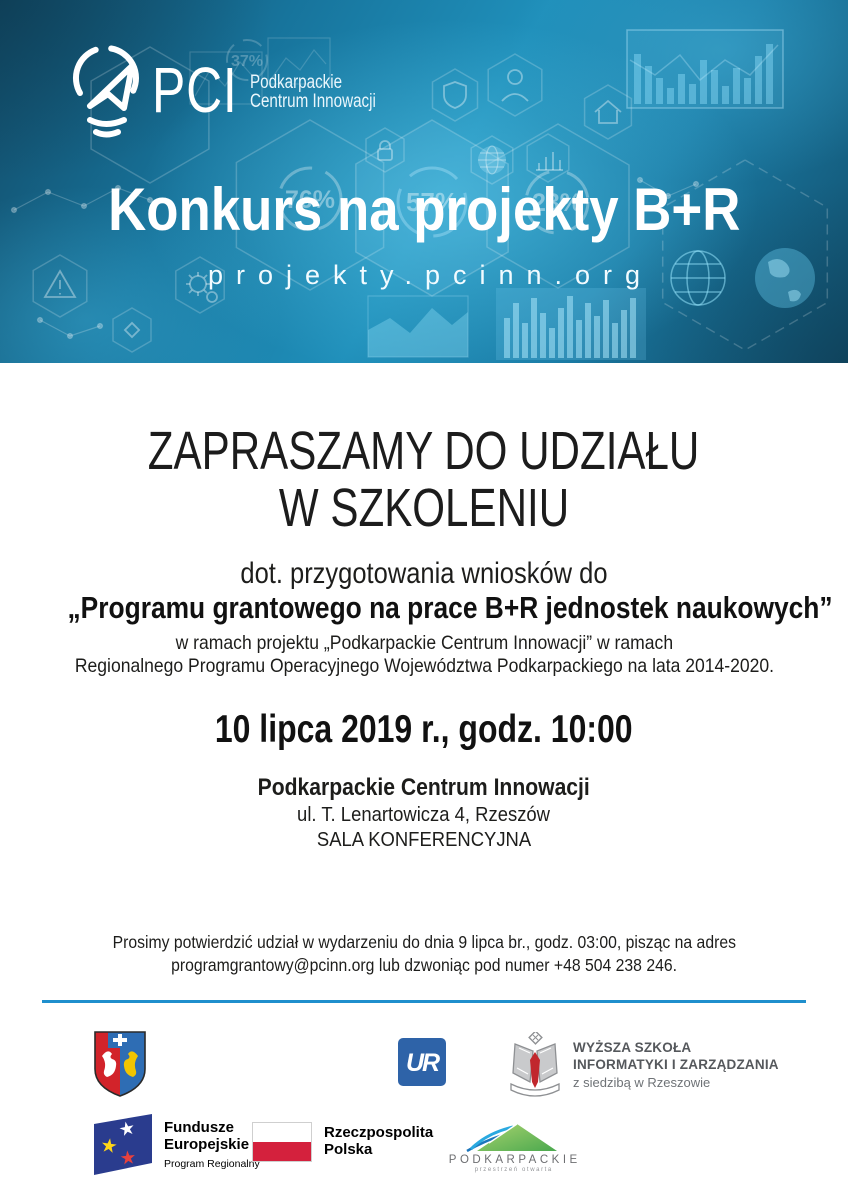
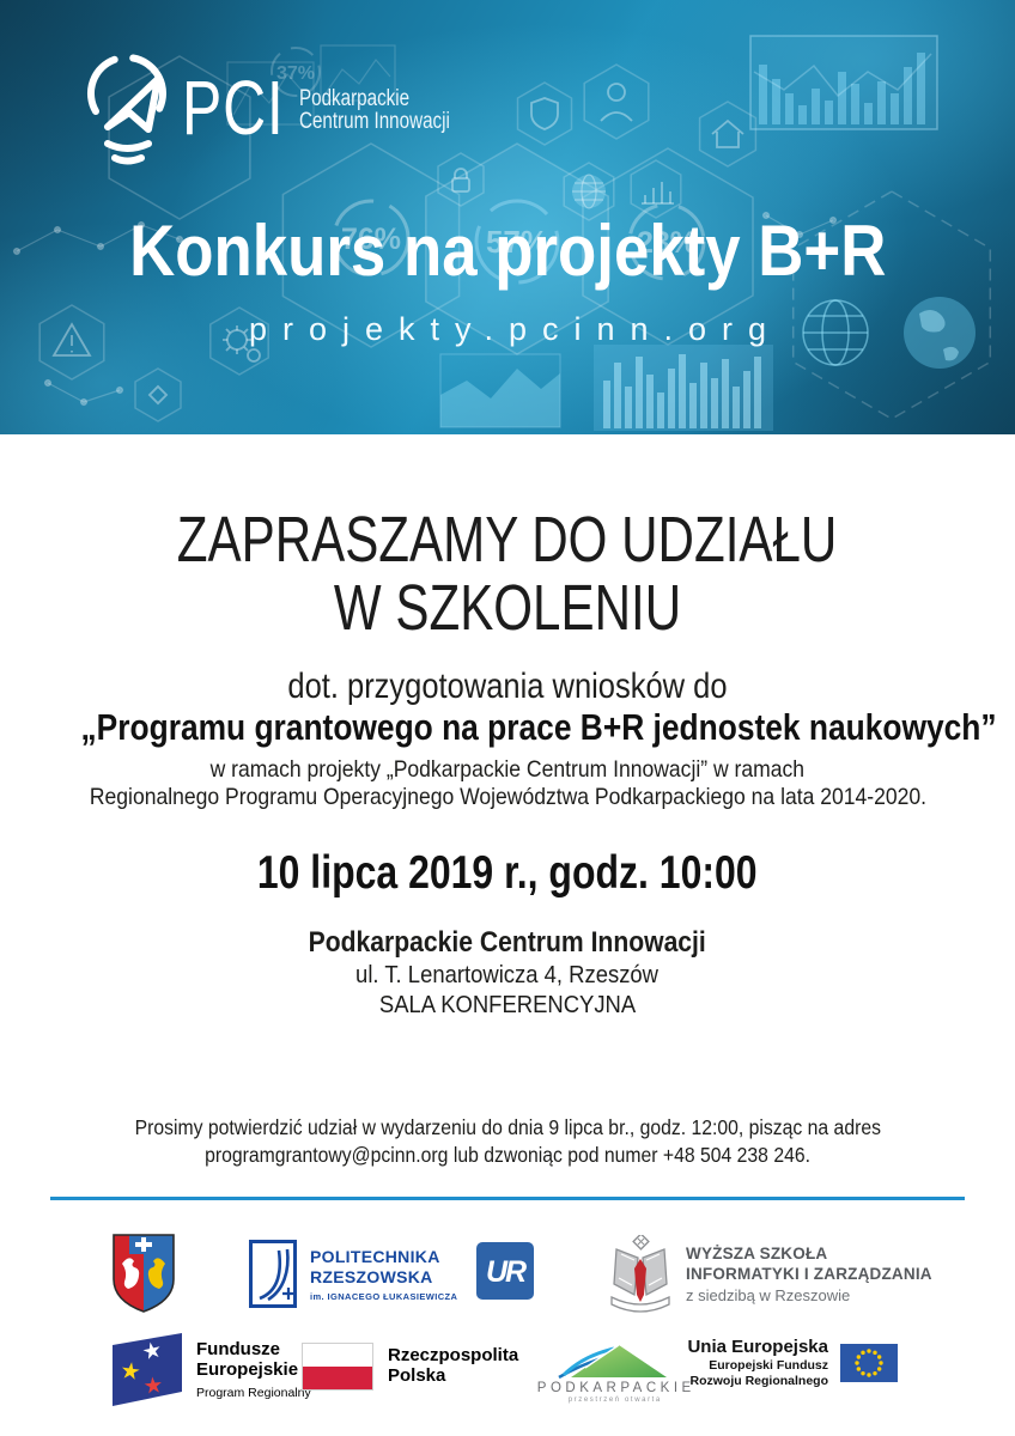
  76%
  57%
  23%
  37%
  PCI
  Podkarpackie
  Centrum Innowacji
  Konkurs na projekty B+R
  projekty.pcinn.org
  ZAPRASZAMY DO UDZIAŁU
  W SZKOLENIU
  dot. przygotowania wniosków do
  „Programu grantowego na prace B+R jednostek naukowych”
- w ramach projektu „Podkarpackie Centrum Innowacji” w ramach
+ w ramach projekty „Podkarpackie Centrum Innowacji” w ramach
  Regionalnego Programu Operacyjnego Województwa Podkarpackiego na lata 2014-2020.
  10 lipca 2019 r., godz. 10:00
  Podkarpackie Centrum Innowacji
  ul. T. Lenartowicza 4, Rzeszów
  SALA KONFERENCYJNA
- Prosimy potwierdzić udział w wydarzeniu do dnia 9 lipca br., godz. 03:00, pisząc na adres
+ Prosimy potwierdzić udział w wydarzeniu do dnia 9 lipca br., godz. 12:00, pisząc na adres
  programgrantowy@pcinn.org lub dzwoniąc pod numer +48 504 238 246.
+ POLITECHNIKA
+ RZESZOWSKA
+ im. IGNACEGO ŁUKASIEWICZA
  UR
  WYŻSZA SZKOŁA
  INFORMATYKI I ZARZĄDZANIA
  z siedzibą w Rzeszowie
  Fundusze
  Europejskie
  Program Regionalny
  Rzeczpospolita
  Polska
  PODKARPACKIE
+ Unia Europejska
+ Europejski Fundusz
+ Rozwoju Regionalnego
